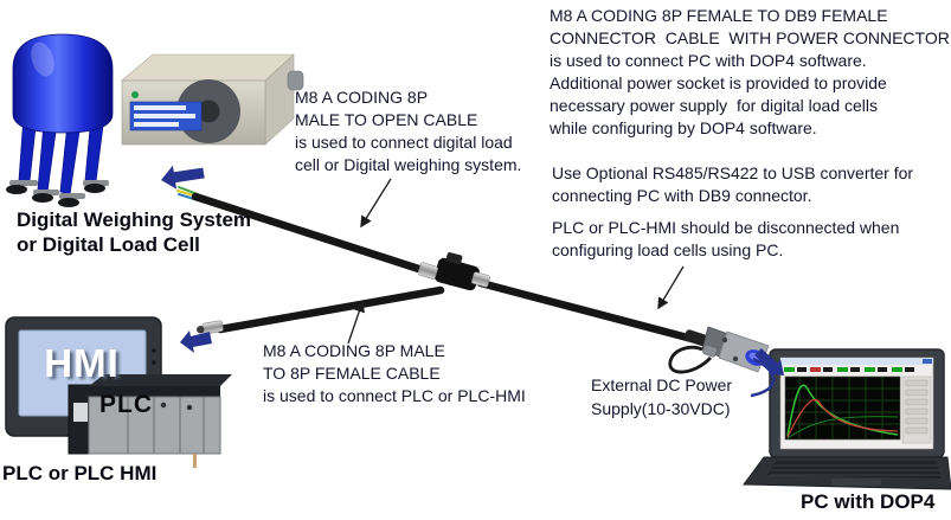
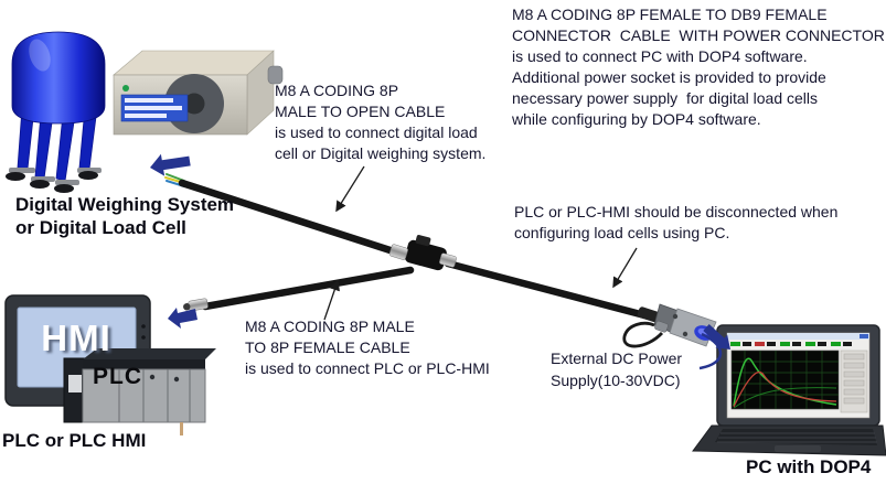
  M8 A CODING 8P
  MALE TO OPEN CABLE
  is used to connect digital load
  cell or Digital weighing system.
  M8 A CODING 8P FEMALE TO DB9 FEMALE
  CONNECTOR CABLE WITH POWER CONNECTOR
  is used to connect PC with DOP4 software.
  Additional power socket is provided to provide
  necessary power supply for digital load cells
  while configuring by DOP4 software.
- Use Optional RS485/RS422 to USB converter for
- connecting PC with DB9 connector.
  PLC or PLC-HMI should be disconnected when
  configuring load cells using PC.
  M8 A CODING 8P MALE
  TO 8P FEMALE CABLE
  is used to connect PLC or PLC-HMI
  External DC Power
  Supply(10-30VDC)
  Digital Weighing System
  or Digital Load Cell
  PLC or PLC HMI
  PC with DOP4
  HMI
  PLC
